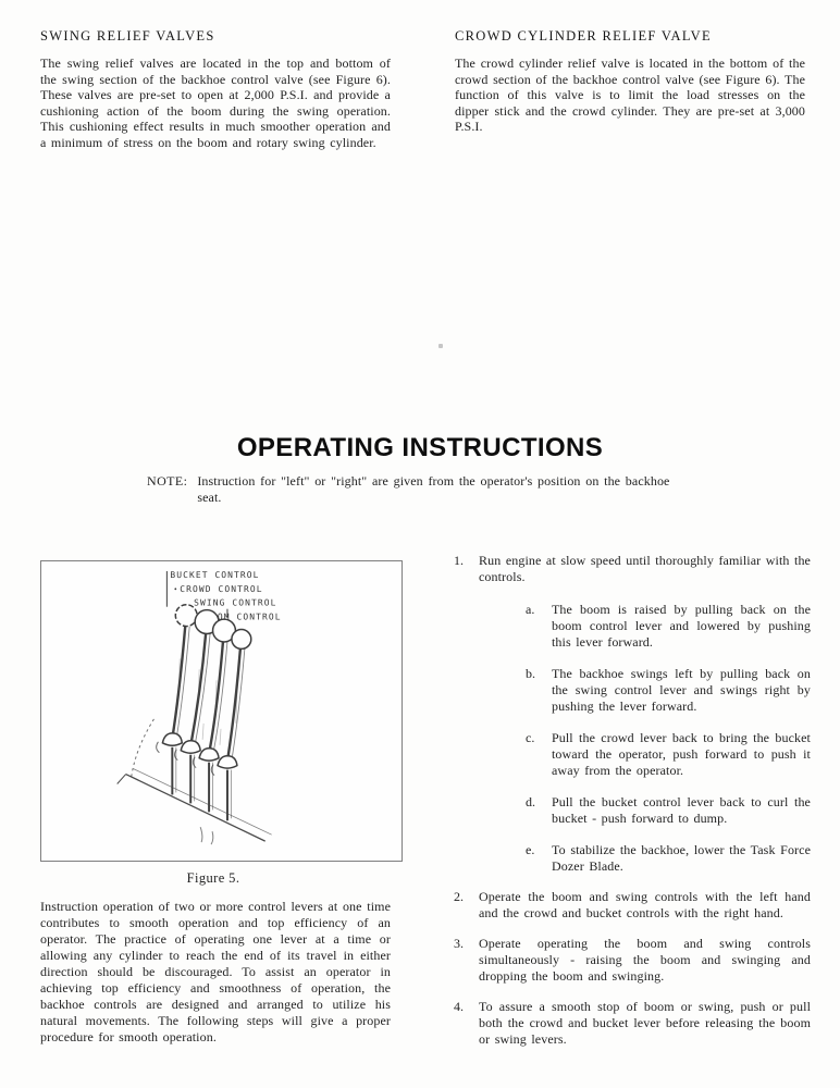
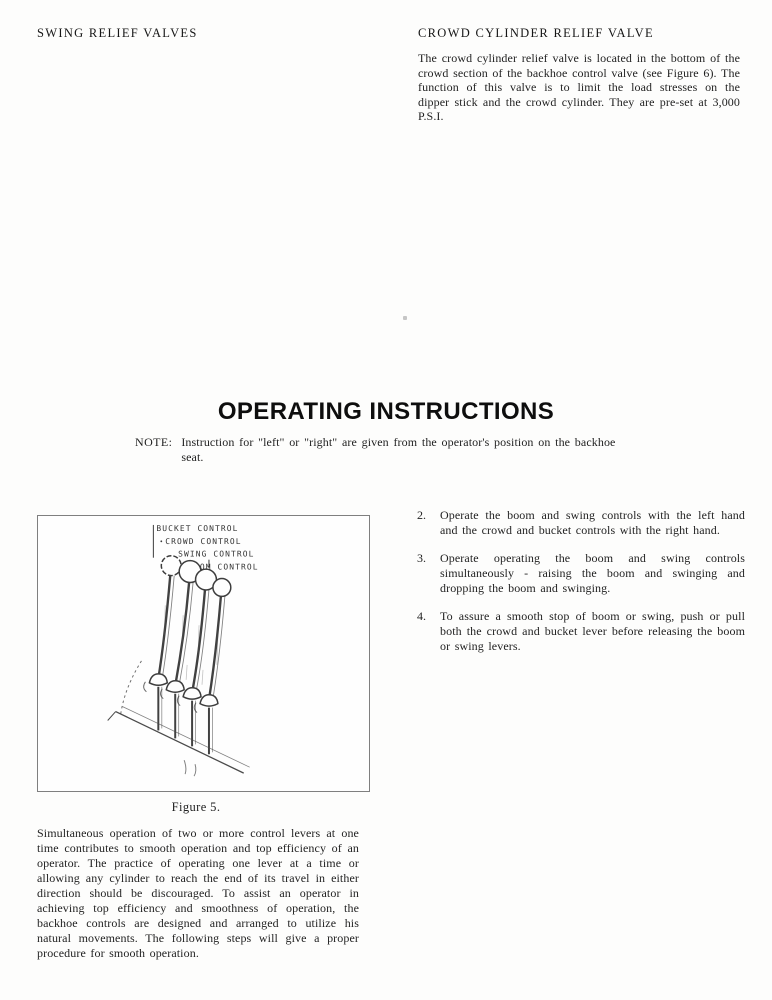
  SWING RELIEF VALVES
- The swing relief valves are located in the top and bottom of the swing section of the backhoe control valve (see Figure 6). These valves are pre-set to open at 2,000 P.S.I. and provide a cushioning action of the boom during the swing operation. This cushioning effect results in much smoother operation and a minimum of stress on the boom and rotary swing cylinder.
  CROWD CYLINDER RELIEF VALVE
  The crowd cylinder relief valve is located in the bottom of the crowd section of the backhoe control valve (see Figure 6). The function of this valve is to limit the load stresses on the dipper stick and the crowd cylinder. They are pre-set at 3,000 P.S.I.
  OPERATING INSTRUCTIONS
  NOTE:
  Instruction for "left" or "right" are given from the operator's position on the backhoe seat.
  BUCKET CONTROL
  CROWD CONTROL
  SWING CONTROL
  OM CONTROL
  Figure 5.
- Instruction operation of two or more control levers at one time contributes to smooth operation and top efficiency of an operator. The practice of operating one lever at a time or allowing any cylinder to reach the end of its travel in either direction should be discouraged. To assist an operator in achieving top efficiency and smoothness of operation, the backhoe controls are designed and arranged to utilize his natural movements. The following steps will give a proper procedure for smooth operation.
+ Simultaneous operation of two or more control levers at one time contributes to smooth operation and top efficiency of an operator. The practice of operating one lever at a time or allowing any cylinder to reach the end of its travel in either direction should be discouraged. To assist an operator in achieving top efficiency and smoothness of operation, the backhoe controls are designed and arranged to utilize his natural movements. The following steps will give a proper procedure for smooth operation.
- 1.
- Run engine at slow speed until thoroughly familiar with the controls.
- a.
- The boom is raised by pulling back on the boom control lever and lowered by pushing this lever forward.
- b.
- The backhoe swings left by pulling back on the swing control lever and swings right by pushing the lever forward.
- c.
- Pull the crowd lever back to bring the bucket toward the operator, push forward to push it away from the operator.
- d.
- Pull the bucket control lever back to curl the bucket - push forward to dump.
- e.
- To stabilize the backhoe, lower the Task Force Dozer Blade.
  2.
  Operate the boom and swing controls with the left hand and the crowd and bucket controls with the right hand.
  3.
  Operate operating the boom and swing controls simultaneously - raising the boom and swinging and dropping the boom and swinging.
  4.
  To assure a smooth stop of boom or swing, push or pull both the crowd and bucket lever before releasing the boom or swing levers.
